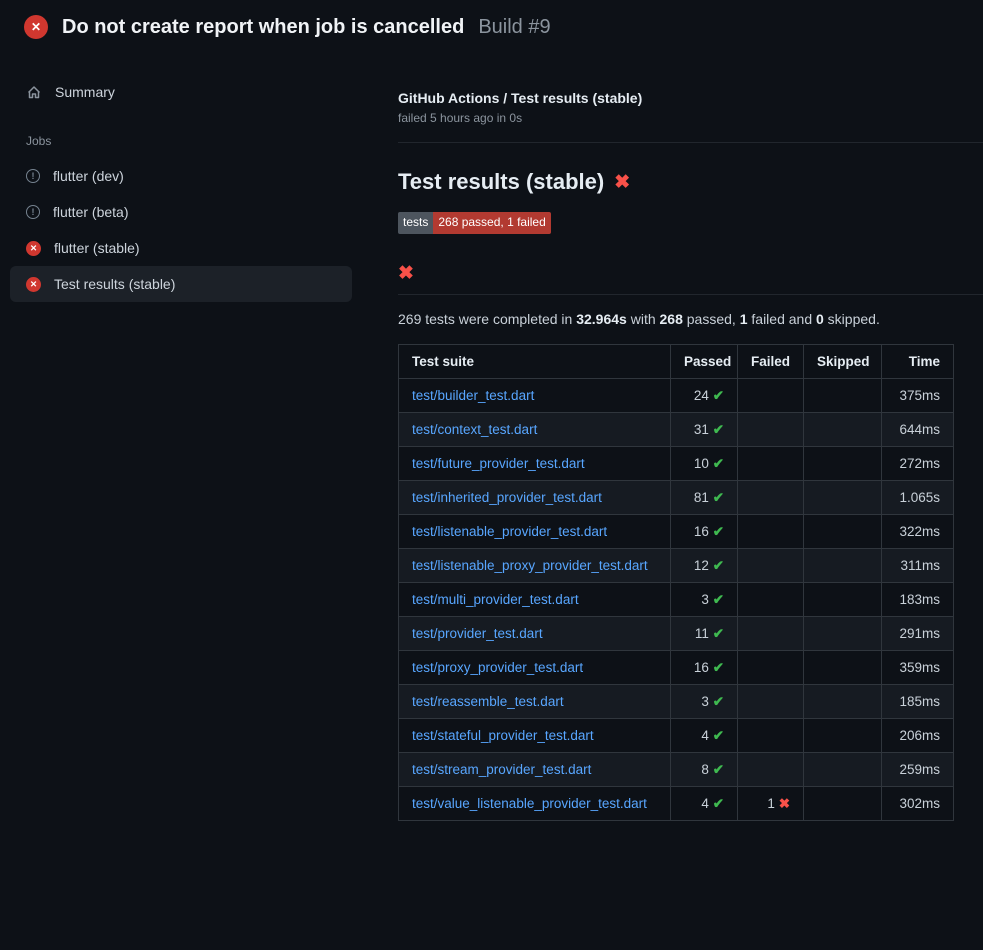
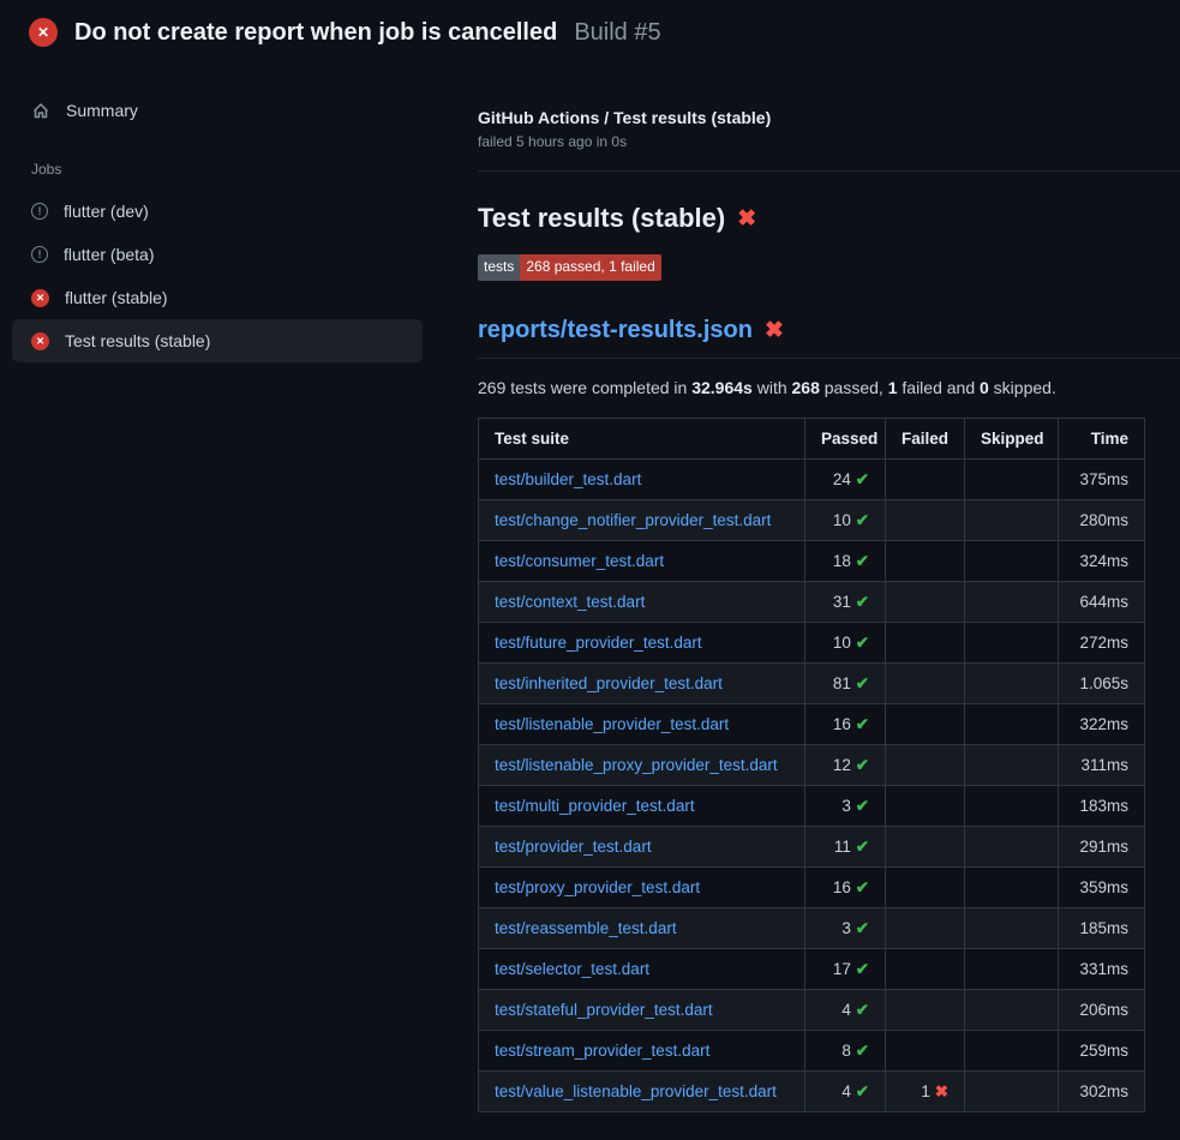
  ✕
  Do not create report when job is cancelled
- Build #9
+ Build #5
  Summary
  Jobs
  !
  flutter (dev)
  !
  flutter (beta)
  ✕
  flutter (stable)
  ✕
  Test results (stable)
  GitHub Actions / Test results (stable)
  failed 5 hours ago in 0s
  Test results (stable)
  ✖
  tests
  268 passed, 1 failed
+ reports/test-results.json
  ✖
  269 tests were completed in 32.964s with 268 passed, 1 failed and 0 skipped.
  Test suite	Passed	Failed	Skipped	Time
  test/builder_test.dart	24 ✔			375ms
+ test/change_notifier_provider_test.dart	10 ✔			280ms
+ test/consumer_test.dart	18 ✔			324ms
  test/context_test.dart	31 ✔			644ms
  test/future_provider_test.dart	10 ✔			272ms
  test/inherited_provider_test.dart	81 ✔			1.065s
  test/listenable_provider_test.dart	16 ✔			322ms
  test/listenable_proxy_provider_test.dart	12 ✔			311ms
  test/multi_provider_test.dart	3 ✔			183ms
  test/provider_test.dart	11 ✔			291ms
  test/proxy_provider_test.dart	16 ✔			359ms
  test/reassemble_test.dart	3 ✔			185ms
+ test/selector_test.dart	17 ✔			331ms
  test/stateful_provider_test.dart	4 ✔			206ms
  test/stream_provider_test.dart	8 ✔			259ms
  test/value_listenable_provider_test.dart	4 ✔	1 ✖		302ms
